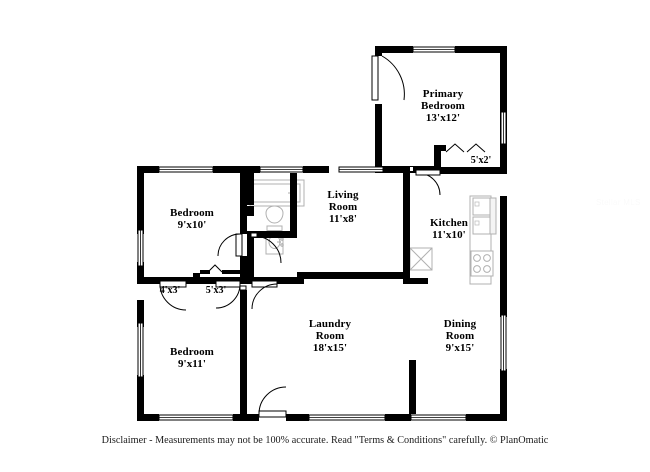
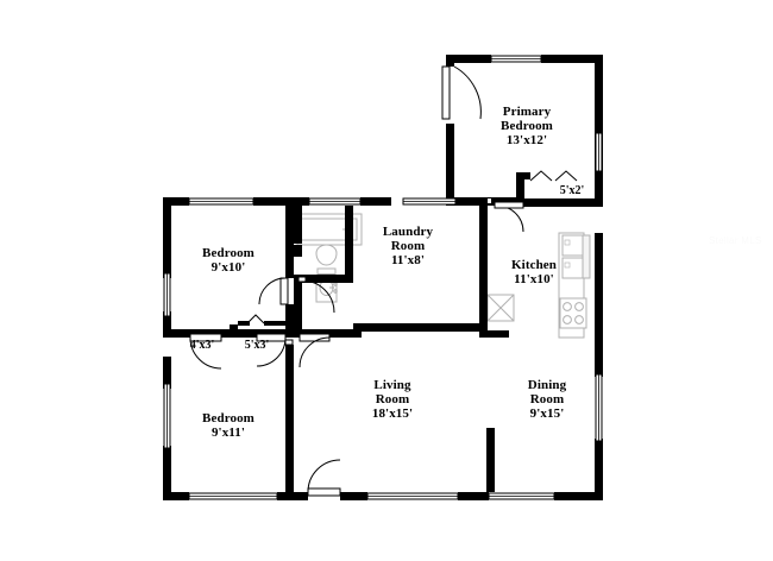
  Primary
  Bedroom
  13'x12'
  Bedroom
  9'x10'
- Living
+ Laundry
  Room
  11'x8'
  Kitchen
  11'x10'
- Laundry
+ Living
  Room
  18'x15'
  Dining
  Room
  9'x15'
  Bedroom
  9'x11'
  5'x2'
  4'x3'
  5'x3'
- Disclaimer - Measurements may not be 100% accurate. Read "Terms & Conditions" carefully. © PlanOmatic
